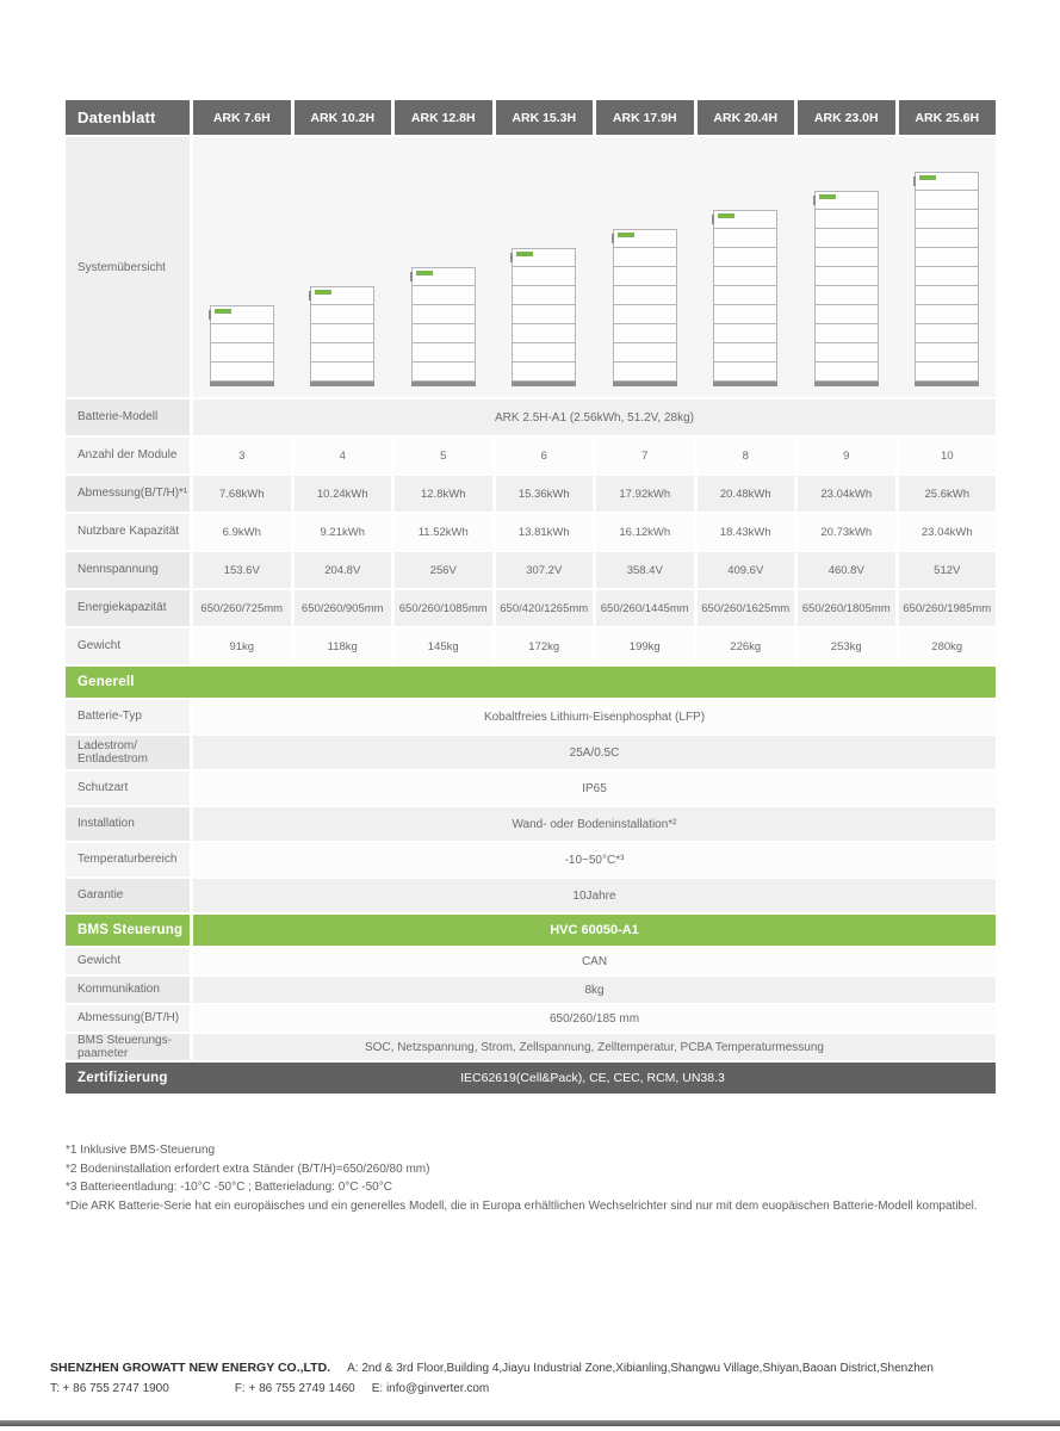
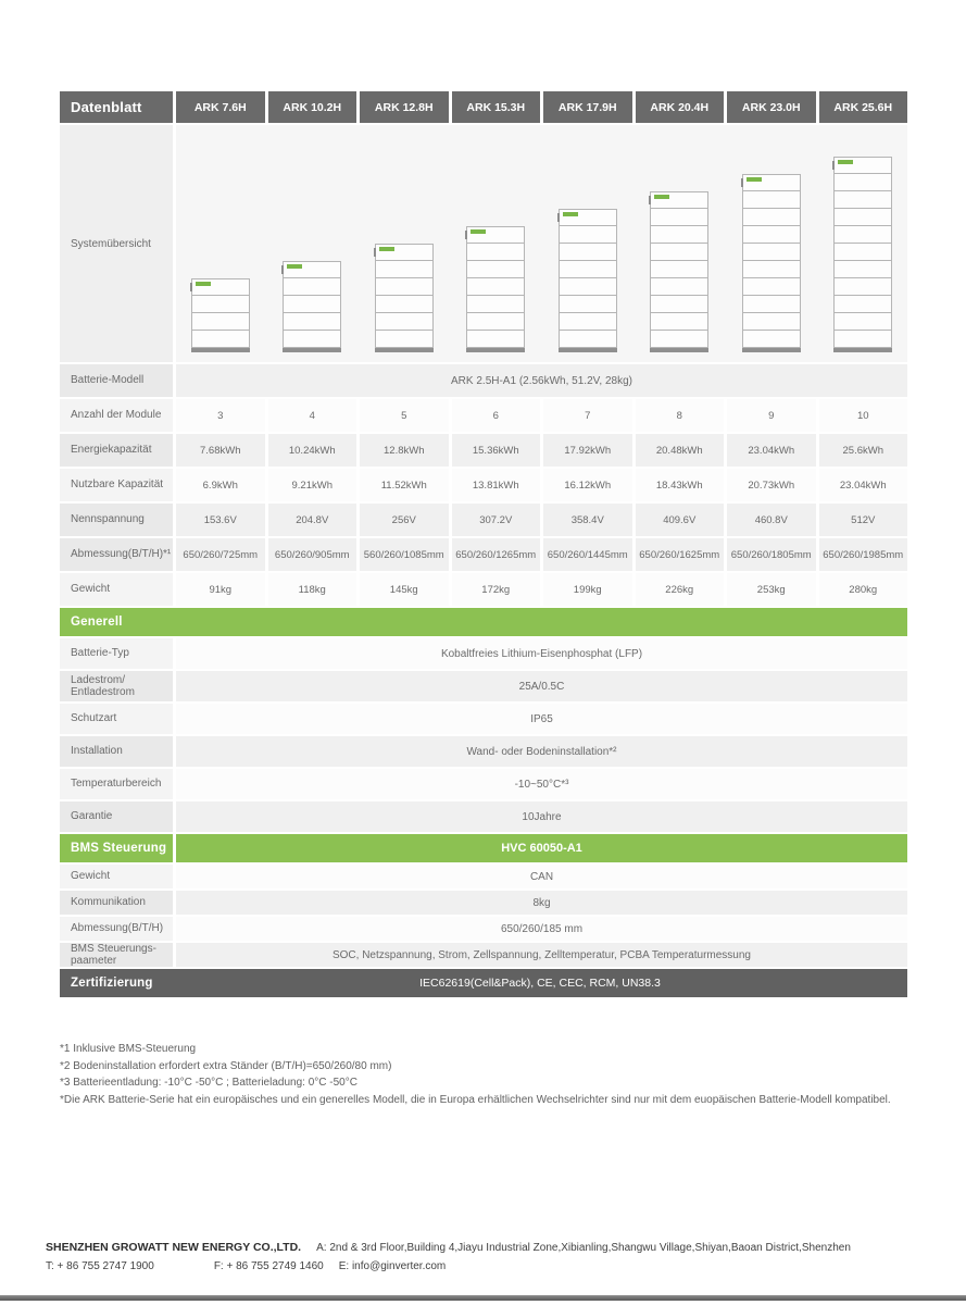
  Datenblatt
  ARK 7.6H
  ARK 10.2H
  ARK 12.8H
  ARK 15.3H
  ARK 17.9H
  ARK 20.4H
  ARK 23.0H
  ARK 25.6H
  Systemübersicht
  Batterie-Modell
  ARK 2.5H-A1 (2.56kWh, 51.2V, 28kg)
  Anzahl der Module
  3
  4
  5
  6
  7
  8
  9
  10
- Abmessung(B/T/H)*¹
+ Energiekapazität
  7.68kWh
  10.24kWh
  12.8kWh
  15.36kWh
  17.92kWh
  20.48kWh
  23.04kWh
  25.6kWh
  Nutzbare Kapazität
  6.9kWh
  9.21kWh
  11.52kWh
  13.81kWh
  16.12kWh
  18.43kWh
  20.73kWh
  23.04kWh
  Nennspannung
  153.6V
  204.8V
  256V
  307.2V
  358.4V
  409.6V
  460.8V
  512V
- Energiekapazität
+ Abmessung(B/T/H)*¹
  650/260/725mm
  650/260/905mm
- 650/260/1085mm
+ 560/260/1085mm
- 650/420/1265mm
+ 650/260/1265mm
  650/260/1445mm
  650/260/1625mm
  650/260/1805mm
  650/260/1985mm
  Gewicht
  91kg
  118kg
  145kg
  172kg
  199kg
  226kg
  253kg
  280kg
  Generell
  Batterie-Typ
  Kobaltfreies Lithium-Eisenphosphat (LFP)
  Ladestrom/
  Entladestrom
  25A/0.5C
  Schutzart
  IP65
  Installation
  Wand- oder Bodeninstallation*²
  Temperaturbereich
  -10~50°C*³
  Garantie
  10Jahre
  BMS Steuerung
  HVC 60050-A1
  Gewicht
  CAN
  Kommunikation
  8kg
  Abmessung(B/T/H)
  650/260/185 mm
  BMS Steuerungs-
  paameter
  SOC, Netzspannung, Strom, Zellspannung, Zelltemperatur, PCBA Temperaturmessung
  Zertifizierung
  IEC62619(Cell&Pack), CE, CEC, RCM, UN38.3
  *1 Inklusive BMS-Steuerung
  *2 Bodeninstallation erfordert extra Ständer (B/T/H)=650/260/80 mm)
  *3 Batterieentladung: -10°C -50°C ; Batterieladung: 0°C -50°C
  *Die ARK Batterie-Serie hat ein europäisches und ein generelles Modell, die in Europa erhältlichen Wechselrichter sind nur mit dem euopäischen Batterie-Modell kompatibel.
  SHENZHEN GROWATT NEW ENERGY CO.,LTD.
  A: 2nd & 3rd Floor,Building 4,Jiayu Industrial Zone,Xibianling,Shangwu Village,Shiyan,Baoan District,Shenzhen
  T: + 86 755 2747 1900
  F: + 86 755 2749 1460
  E: info@ginverter.com
